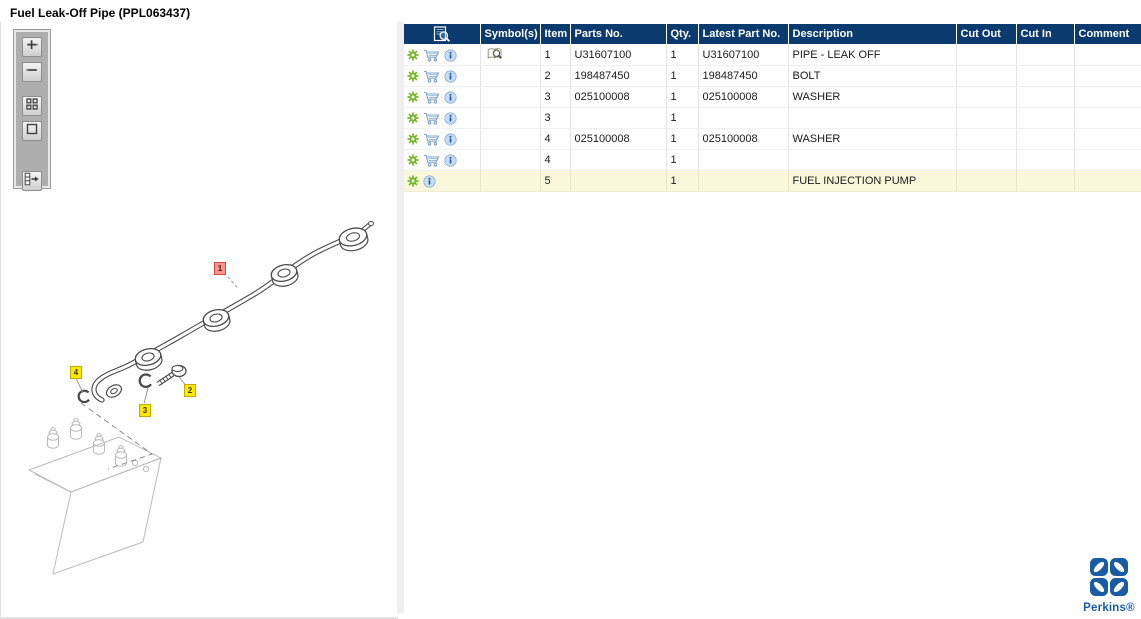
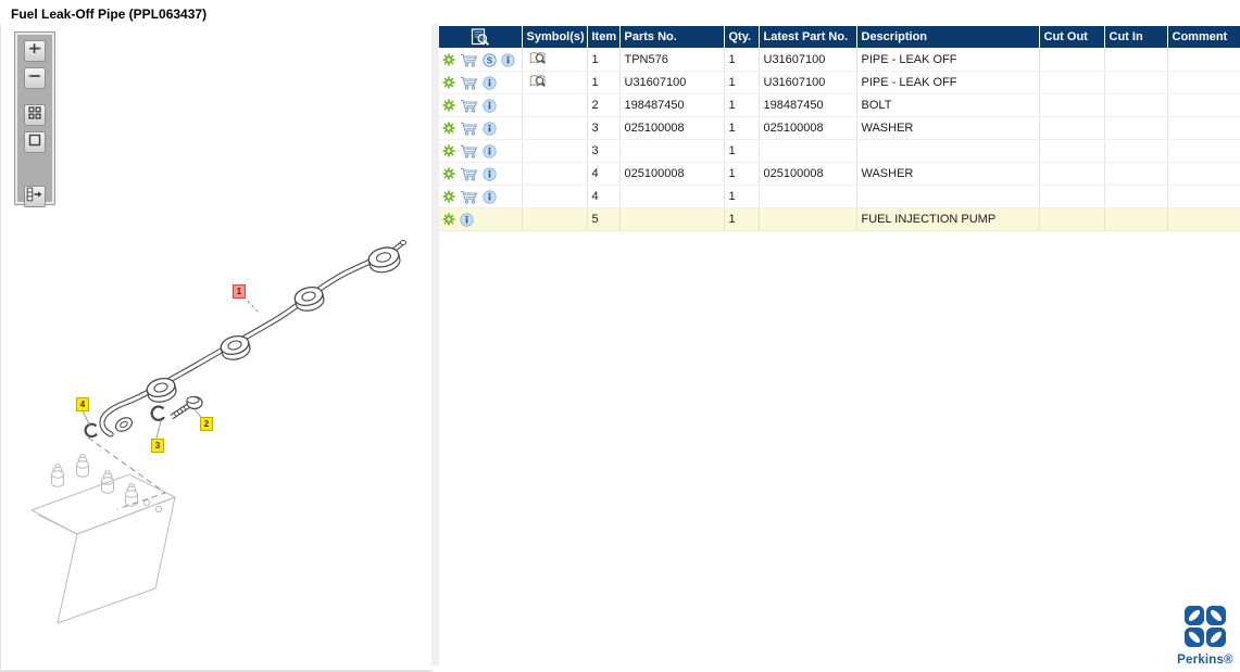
  Fuel Leak-Off Pipe (PPL063437)
  1
  2
  3
  4
  	Symbol(s)	Item	Parts No.	Qty.	Latest Part No.	Description	Cut Out	Cut In	Comment
+ S		1	TPN576	1	U31607100	PIPE - LEAK OFF
  		1	U31607100	1	U31607100	PIPE - LEAK OFF
  		2	198487450	1	198487450	BOLT
  		3	025100008	1	025100008	WASHER
  		3		1
  		4	025100008	1	025100008	WASHER
  		4		1
  		5		1		FUEL INJECTION PUMP
  Perkins®
